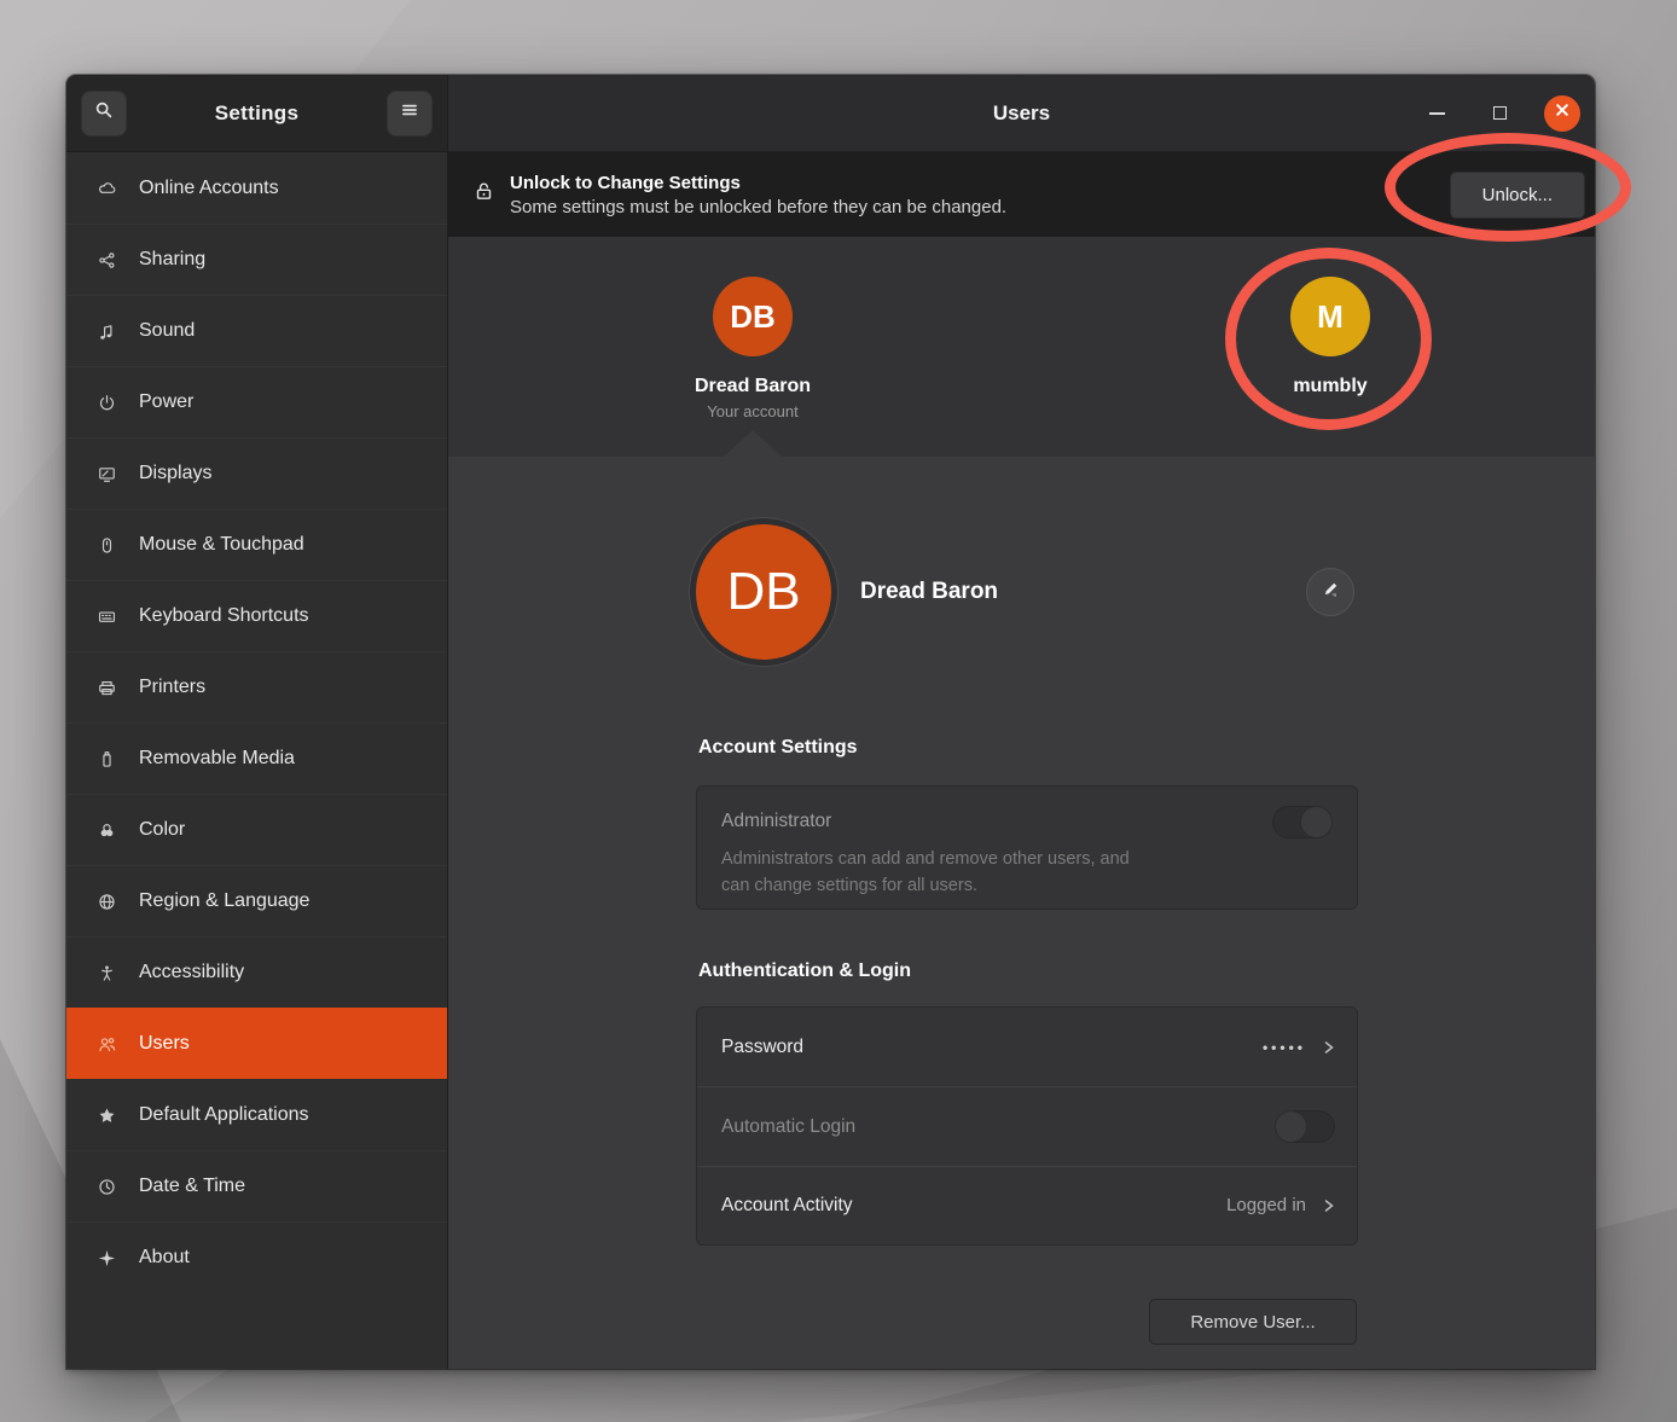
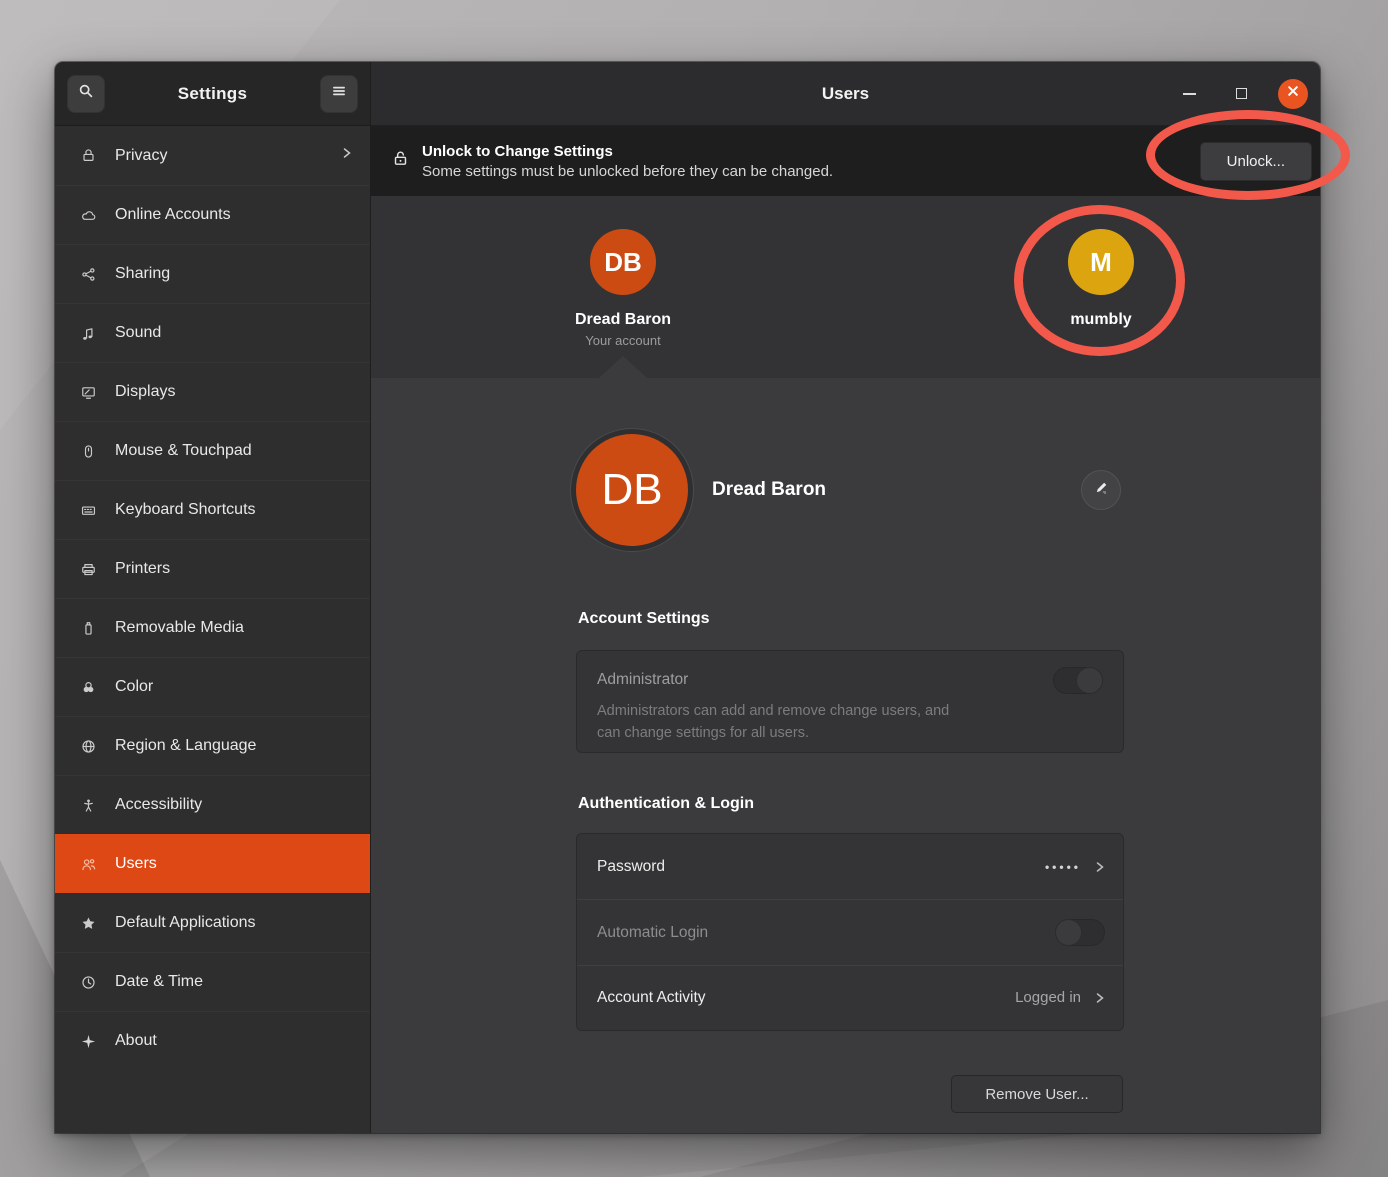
  Settings
+ Privacy
  Online Accounts
  Sharing
  Sound
- Power
  Displays
  Mouse & Touchpad
  Keyboard Shortcuts
  Printers
  Removable Media
  Color
  Region & Language
  Accessibility
  Users
  Default Applications
  Date & Time
  About
  Users
  Unlock to Change Settings
  Some settings must be unlocked before they can be changed.
  Unlock...
  DB
  Dread Baron
  Your account
  M
  mumbly
  DB
  Dread Baron
  Account Settings
  Administrator
- Administrators can add and remove other users, and
+ Administrators can add and remove change users, and
  can change settings for all users.
  Authentication & Login
  Password
  •••••
  Automatic Login
  Account Activity
  Logged in
  Remove User...
